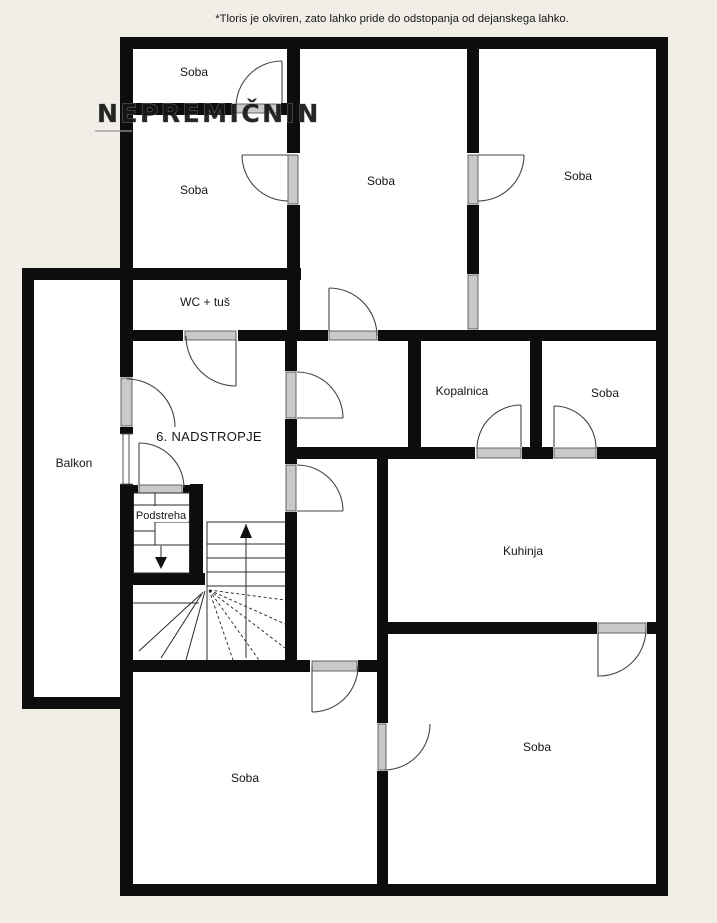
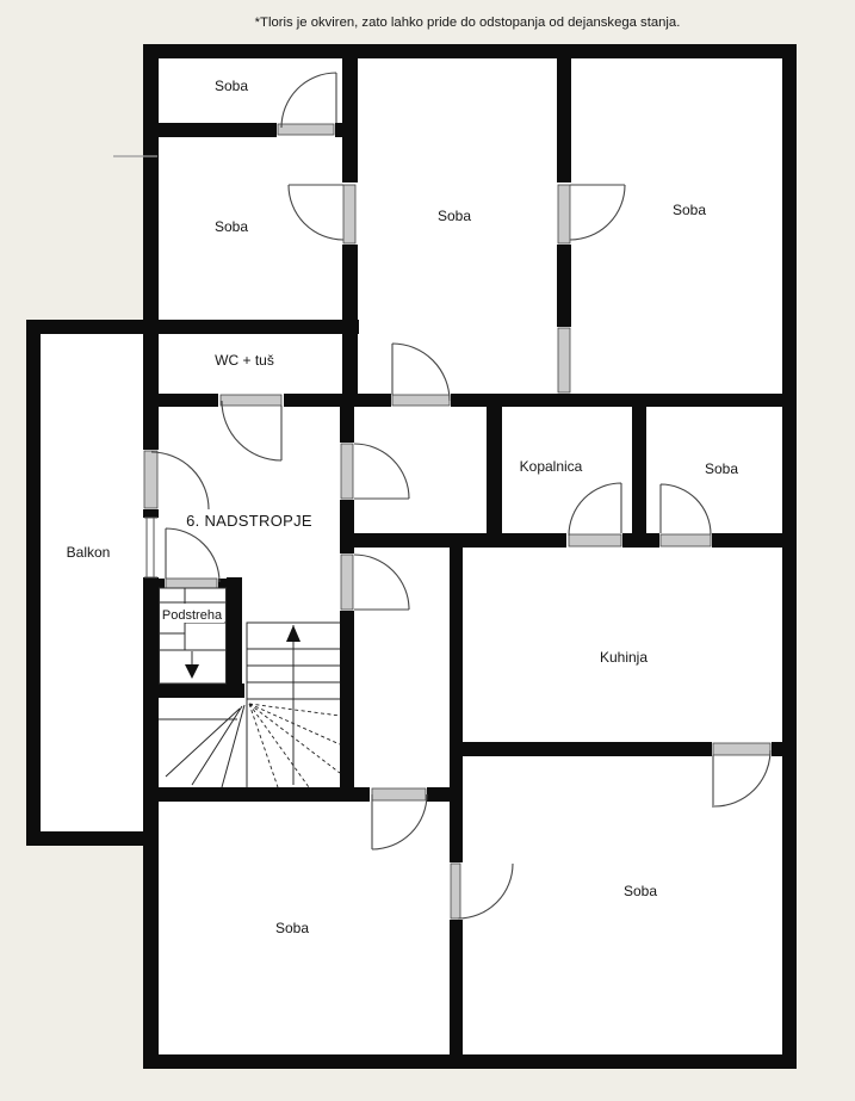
- *Tloris je okviren, zato lahko pride do odstopanja od dejanskega lahko.
+ *Tloris je okviren, zato lahko pride do odstopanja od dejanskega stanja.
  Soba
  Soba
  Soba
  Soba
  WC + tuš
  6. NADSTROPJE
  Balkon
  Podstreha
  Kopalnica
  Soba
  Kuhinja
  Soba
  Soba
- NEPREMIČNIN
